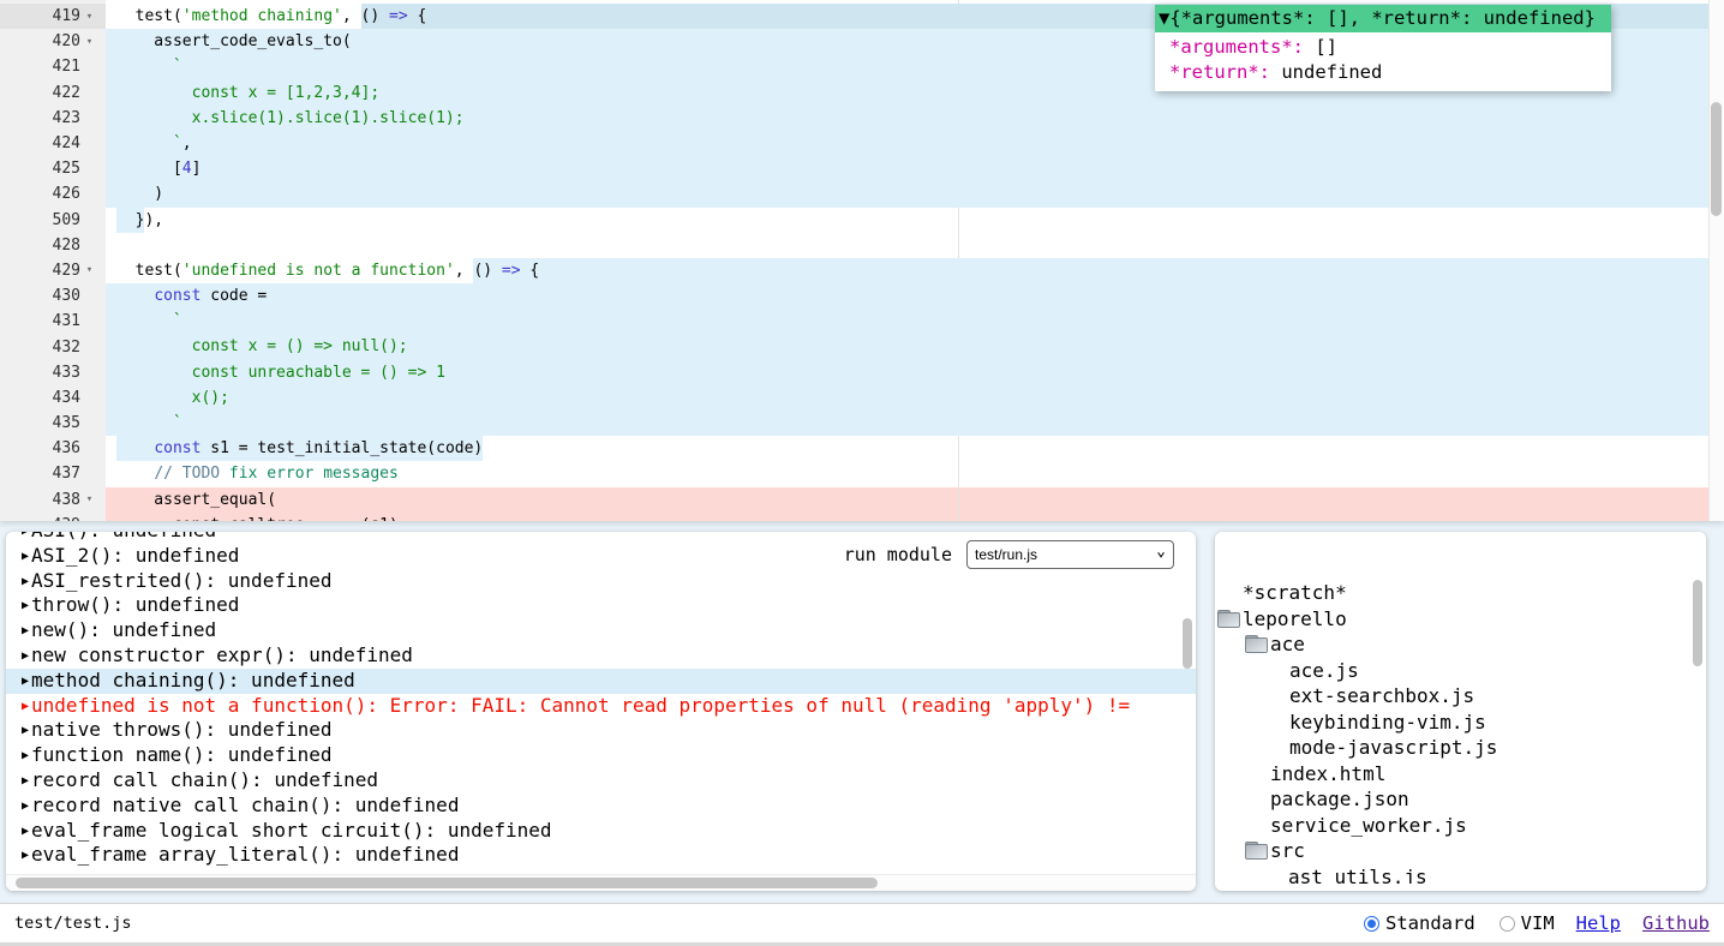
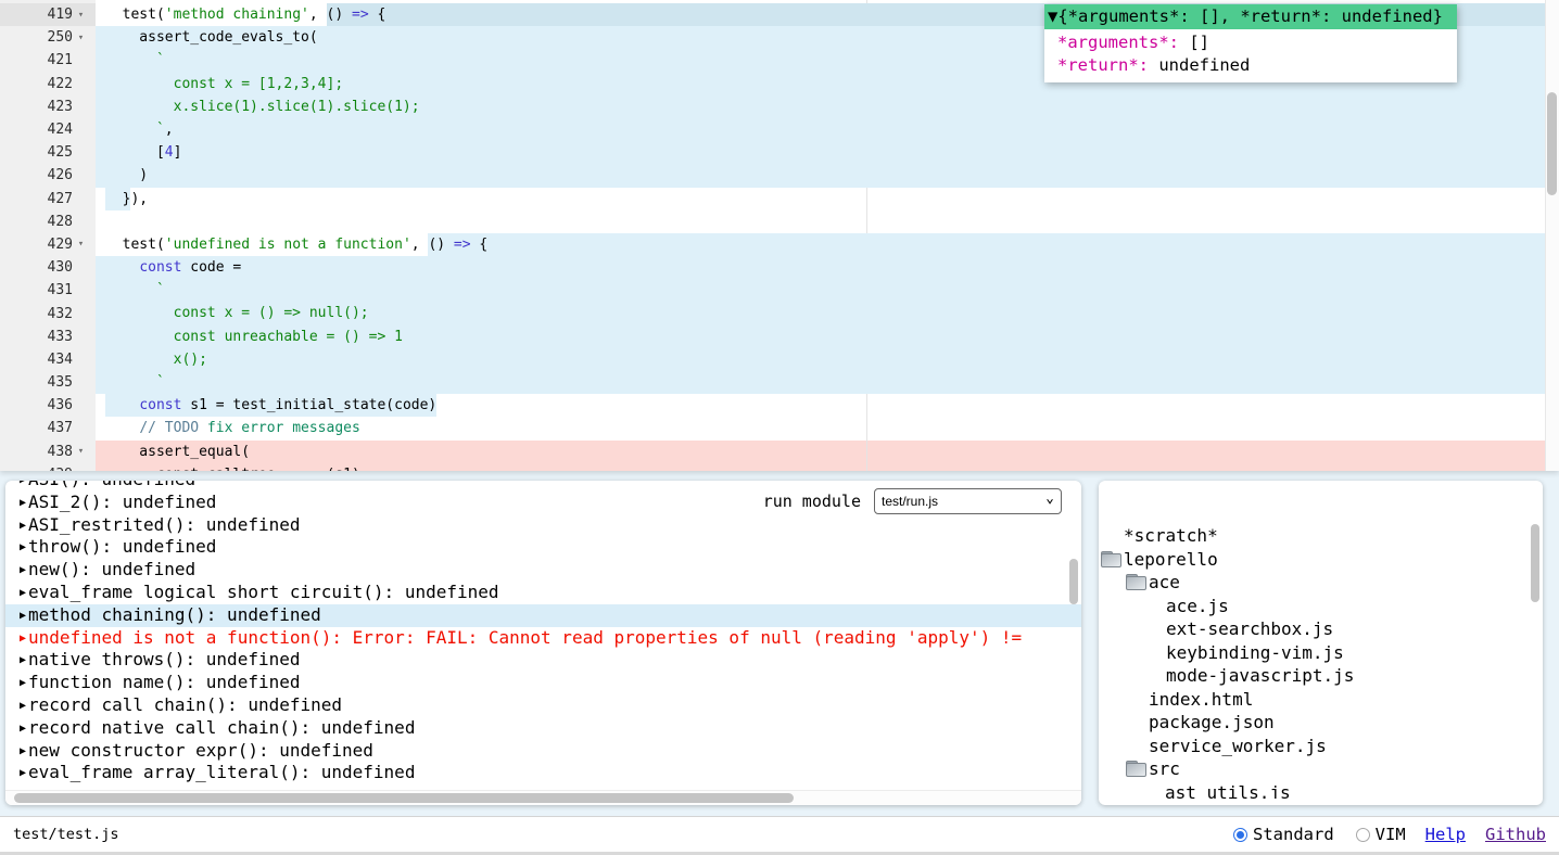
  419
  ▾
- 420
+ 250
  ▾
  421
  422
  423
  424
  425
  426
- 509
+ 427
  428
  429
  ▾
  430
  431
  432
  433
  434
  435
  436
  437
  438
  ▾
  test(
  'method chaining'
  ,
  ()
  =>
  {
  assert_code_evals_to(
  `
  const x = [1,2,3,4];
  x.slice(1).slice(1).slice(1);
  `
  ,
  [
  4
  ]
  )
  }
  ),
  test(
  'undefined is not a function'
  ,
  ()
  =>
  {
  const
  code =
  `
  const x = () => null();
  const unreachable = () => 1
  x();
  `
  const
  s1 = test_initial_state(code)
  // TODO
  fix error messages
  assert_equal(
  ▼{*arguments*: [], *return*: undefined}
  *arguments*: []
  *return*: undefined
  ▶ ASI_2(): undefined
  ▶ ASI_restrited(): undefined
  ▶ throw(): undefined
  ▶ new(): undefined
- ▶ new constructor expr(): undefined
+ ▶ eval_frame logical short circuit(): undefined
  ▶ method chaining(): undefined
  ▶ undefined is not a function(): Error: FAIL: Cannot read properties of null (reading 'apply') !=
  ▶ native throws(): undefined
  ▶ function name(): undefined
  ▶ record call chain(): undefined
  ▶ record native call chain(): undefined
- ▶ eval_frame logical short circuit(): undefined
+ ▶ new constructor expr(): undefined
  ▶ eval_frame array_literal(): undefined
  run module
  test/run.js
  ⌄
  *scratch*
  leporello
  ace
  ace.js
  ext-searchbox.js
  keybinding-vim.js
  mode-javascript.js
  index.html
  package.json
  service_worker.js
  src
  ast_utils.js
  test/test.js
  Standard
  VIM
  Help
  Github
